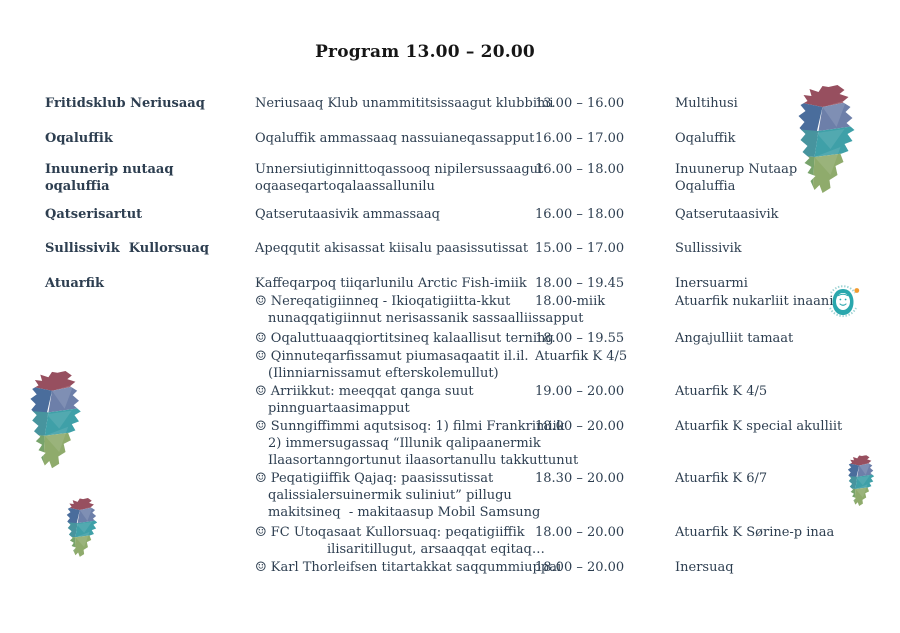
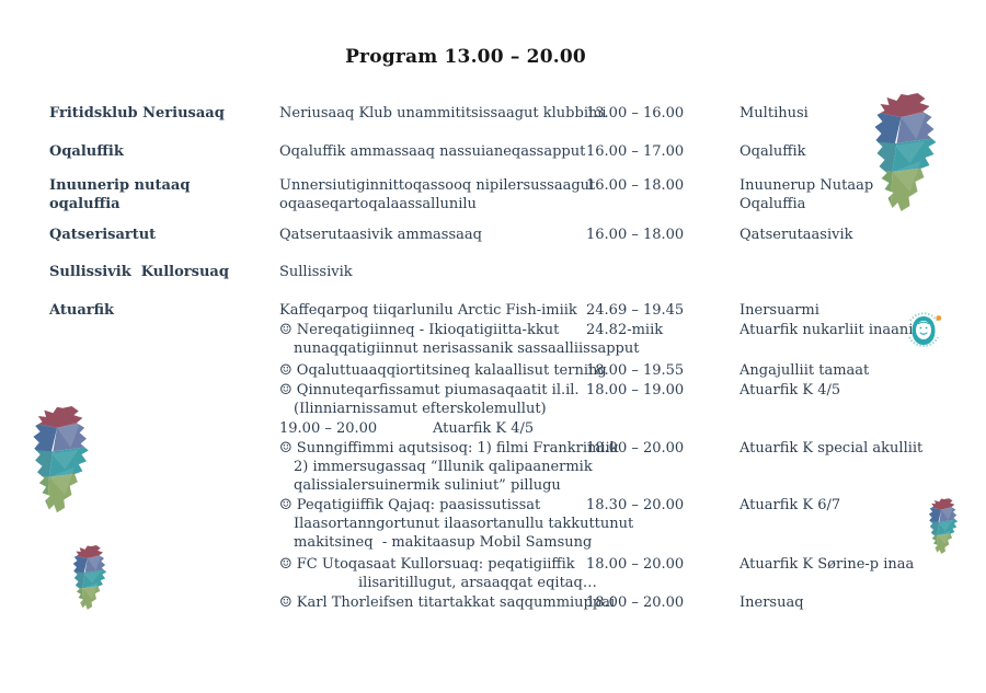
  Program 13.00 – 20.00
  Fritidsklub Neriusaaq
  Neriusaaq Klub unammititsissaagut klubbi
  13.00 – 16.00
  Multihusi
  Oqaluffik
  Oqaluffik ammassaaq nassuianeqassapput
  16.00 – 17.00
  Oqaluffik
  Inuunerip nutaaq
  oqaluffia
  Unnersiutiginnittoqassooq nipilersussaagu
  oqaaseqartoqalaassallunilu
  16.00 – 18.00
  Inuunerup Nutaap
  Oqaluffia
  Qatserisartut
  Qatserutaasivik ammassaaq
  16.00 – 18.00
  Qatserutaasivik
  Sullissivik Kullorsuaq
- Apeqqutit akisassat kiisalu paasissutissat
- 15.00 – 17.00
  Sullissivik
  Atuarfik
  Kaffeqarpoq tiiqarlunilu Arctic Fish-imiik
- 18.00 – 19.45
+ 24.69 – 19.45
  Inersuarmi
  ☺ Nereqatigiinneq - Ikioqatigiitta-kkut
  nunaqqatigiinnut nerisassanik sassaalliissapput
- 18.00-miik
+ 24.82-miik
  Atuarfik nukarliit inaani
  ☺ Oqaluttuaaqqiortitsineq kalaallisut terni
  18.00 – 19.55
  Angajulliit tamaat
  ☺ Qinnuteqarfissamut piumasaqaatit il.il.
  (Ilinniarnissamut efterskolemullut)
+ 18.00 – 19.00
  Atuarfik K 4/5
- ☺ Arriikkut: meeqqat qanga suut
- pinnguartaasimapput
  19.00 – 20.00
  Atuarfik K 4/5
  ☺ Sunngiffimmi aqutsisoq: 1) filmi Frankri
  2) immersugassaq “Illunik qalipaanermik
- Ilaasortanngortunut ilaasortanullu takkuttunut
+ qalissialersuinermik suliniut” pillugu
  18.00 – 20.00
  Atuarfik K special akulliit
  ☺ Peqatigiiffik Qajaq: paasissutissat
- qalissialersuinermik suliniut” pillugu
+ Ilaasortanngortunut ilaasortanullu takkuttunut
  makitsineq - makitaasup Mobil Samsung
  18.30 – 20.00
  Atuarfik K 6/7
  ☺ FC Utoqasaat Kullorsuaq: peqatigiiffik
  ilisaritillugut, arsaaqqat eqitaq…
  18.00 – 20.00
  Atuarfik K Sørine-p inaa
  ☺ Karl Thorleifsen titartakkat saqqummiu
  18.00 – 20.00
  Inersuaq
